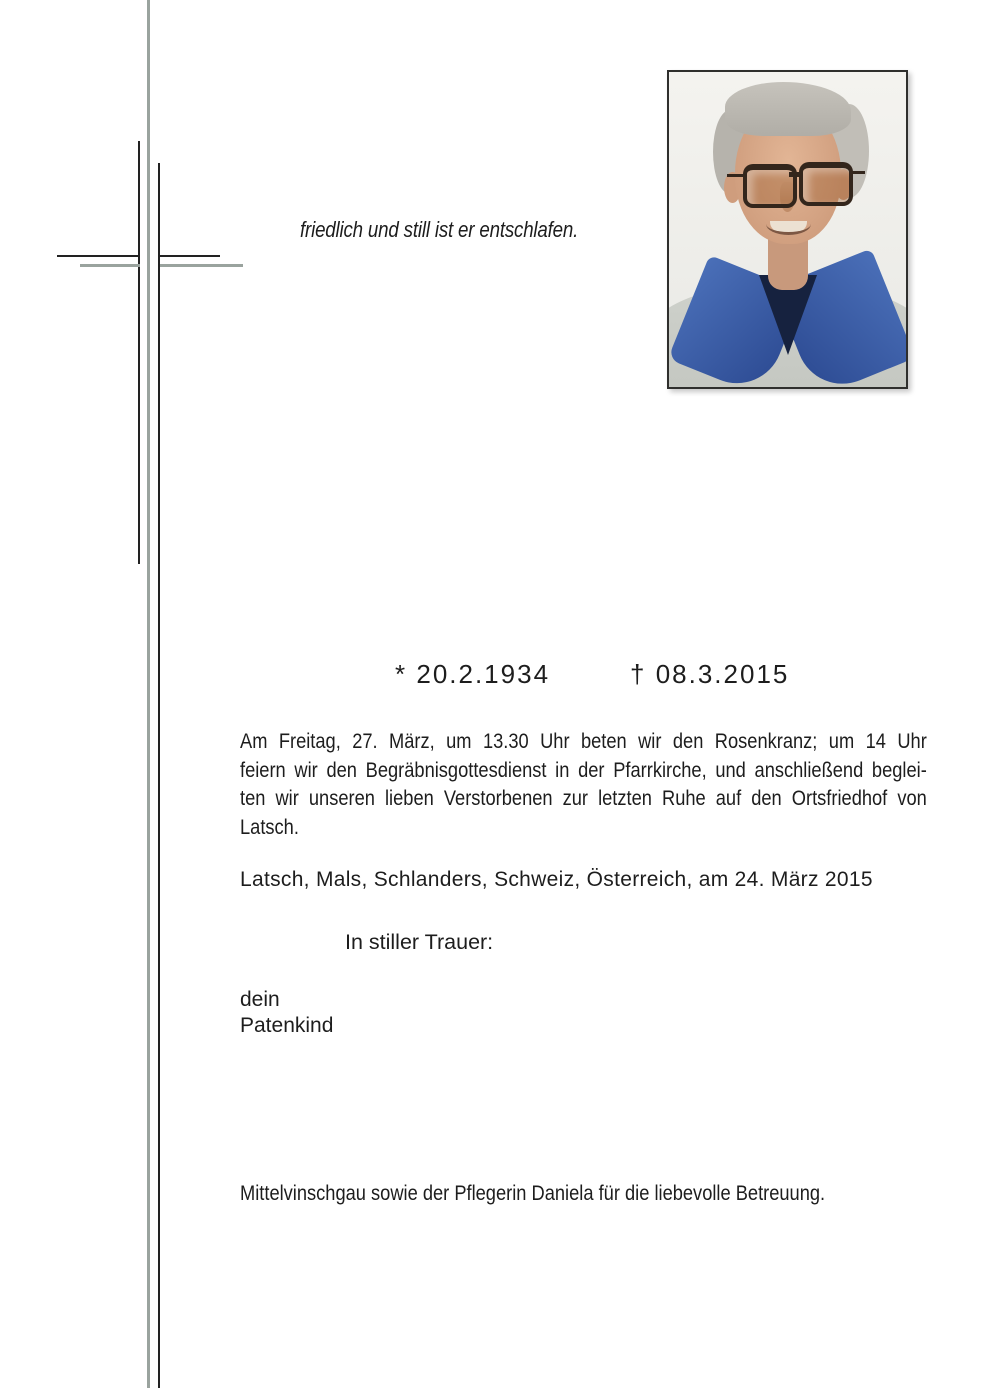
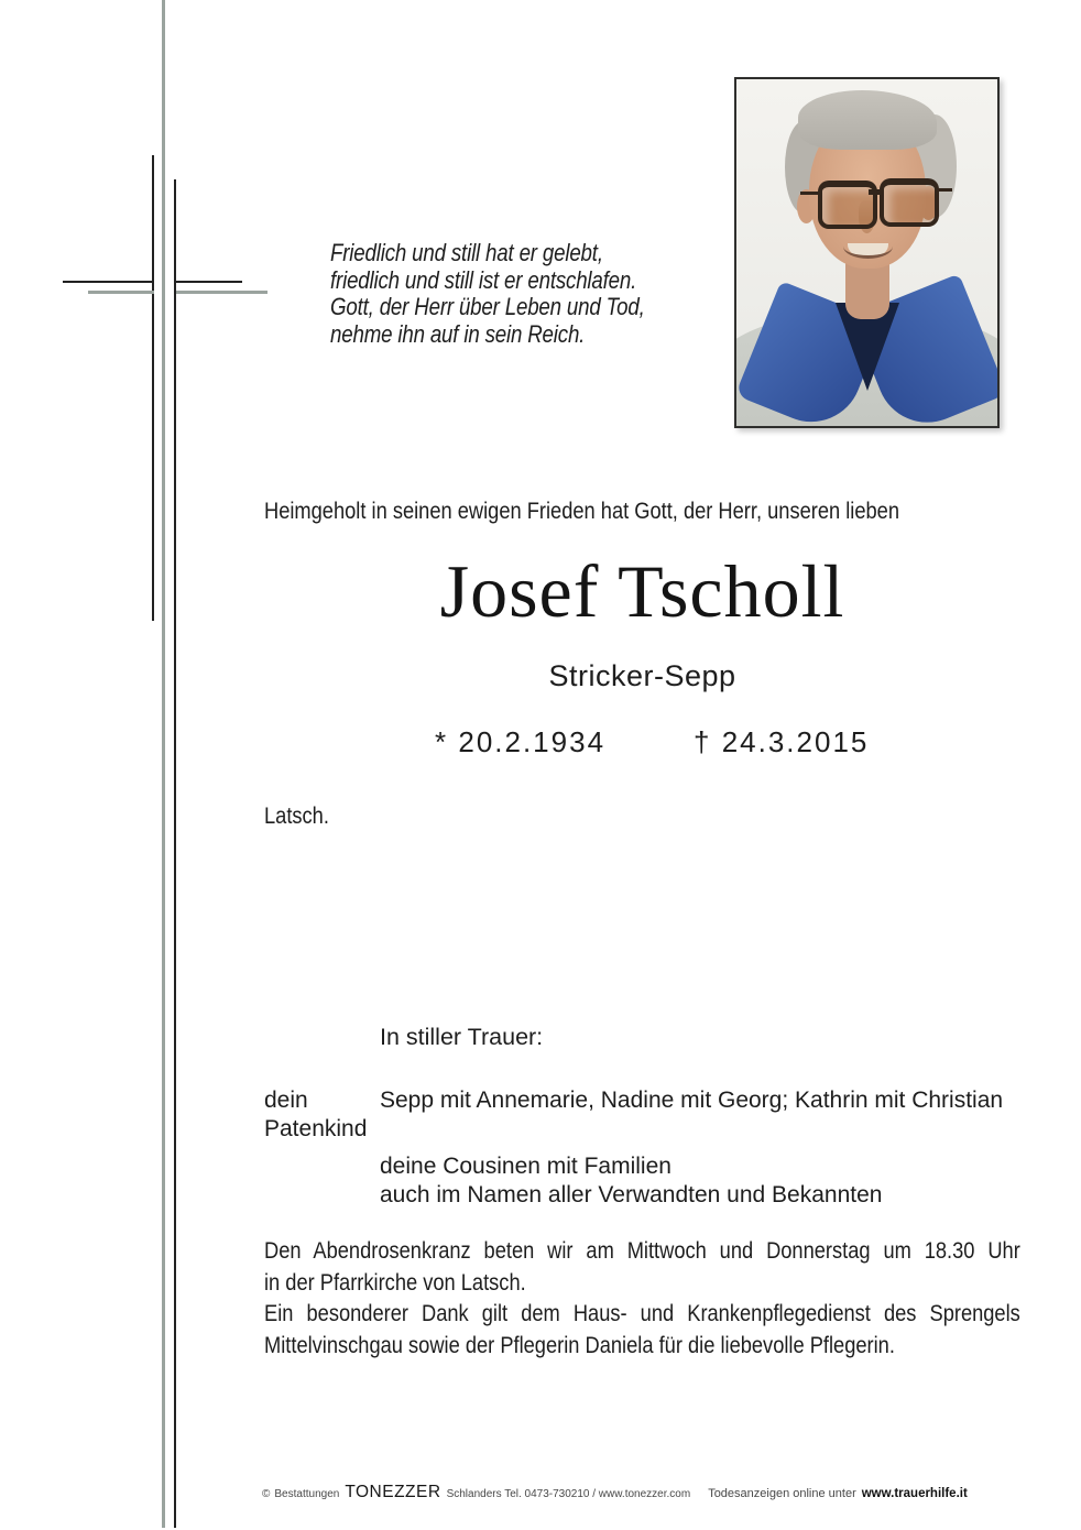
+ Friedlich und still hat er gelebt,
  friedlich und still ist er entschlafen.
+ Gott, der Herr über Leben und Tod,
+ nehme ihn auf in sein Reich.
+ Heimgeholt in seinen ewigen Frieden hat Gott, der Herr, unseren lieben
+ Josef Tscholl
+ Stricker-Sepp
  * 20.2.1934
- † 08.3.2015
+ † 24.3.2015
- Am Freitag, 27. März, um 13.30 Uhr beten wir den Rosenkranz; um 14 Uhr
- feiern wir den Begräbnisgottesdienst in der Pfarrkirche, und anschließend beglei-
- ten wir unseren lieben Verstorbenen zur letzten Ruhe auf den Ortsfriedhof von
  Latsch.
- Latsch, Mals, Schlanders, Schweiz, Österreich, am 24. März 2015
  In stiller Trauer:
  dein Patenkind
+ Sepp mit Annemarie, Nadine mit Georg; Kathrin mit Christian
+ deine Cousinen mit Familien
+ auch im Namen aller Verwandten und Bekannten
+ Den Abendrosenkranz beten wir am Mittwoch und Donnerstag um 18.30 Uhr
+ in der Pfarrkirche von Latsch.
+ Ein besonderer Dank gilt dem Haus- und Krankenpflegedienst des Sprengels
- Mittelvinschgau sowie der Pflegerin Daniela für die liebevolle Betreuung.
+ Mittelvinschgau sowie der Pflegerin Daniela für die liebevolle Pflegerin.
+ ©
+ Bestattungen
+ TONEZZER
+ Schlanders Tel. 0473-730210 / www.tonezzer.com
+ Todesanzeigen online unter
+ www.trauerhilfe.it
